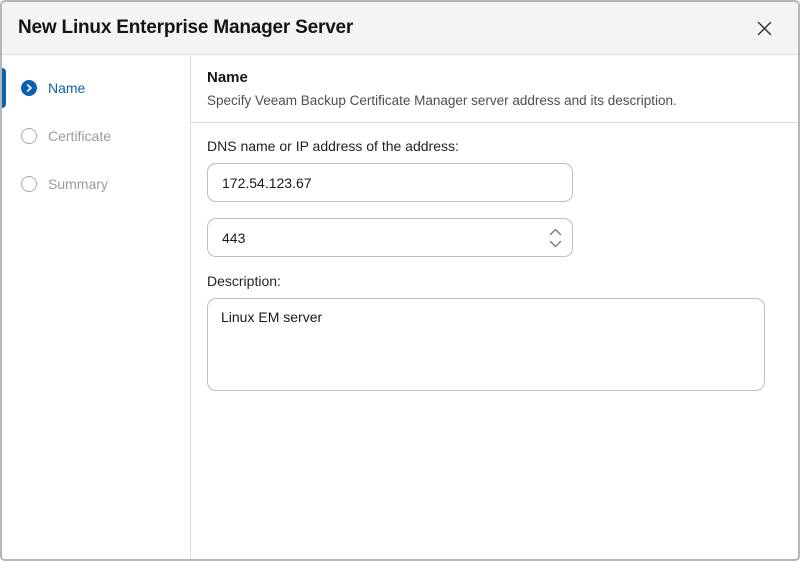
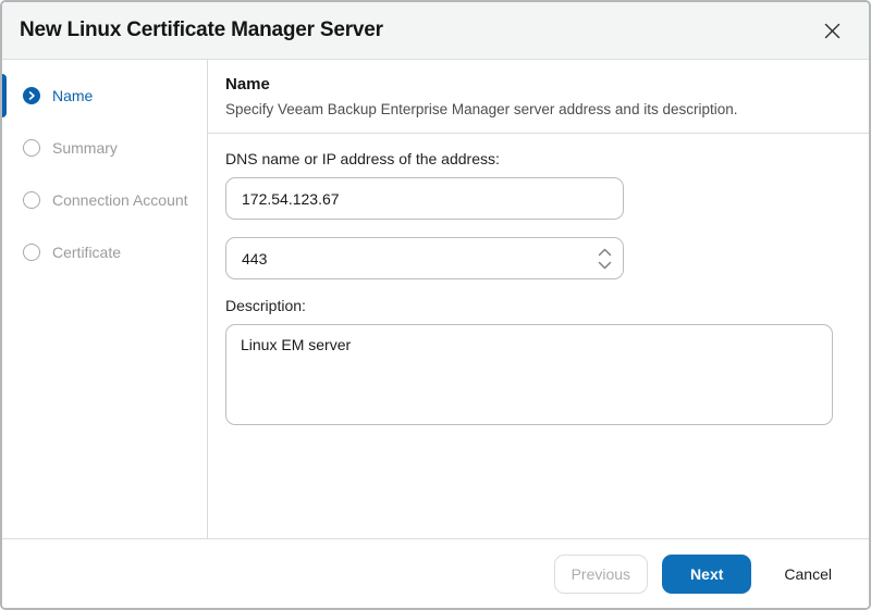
- New Linux Enterprise Manager Server
+ New Linux Certificate Manager Server
  Name
- Certificate
+ Summary
+ Connection Account
- Summary
+ Certificate
  Name
- Specify Veeam Backup Certificate Manager server address and its description.
+ Specify Veeam Backup Enterprise Manager server address and its description.
  DNS name or IP address of the address:
  172.54.123.67
  443
  Description:
  Linux EM server
+ Previous
+ Next
+ Cancel
